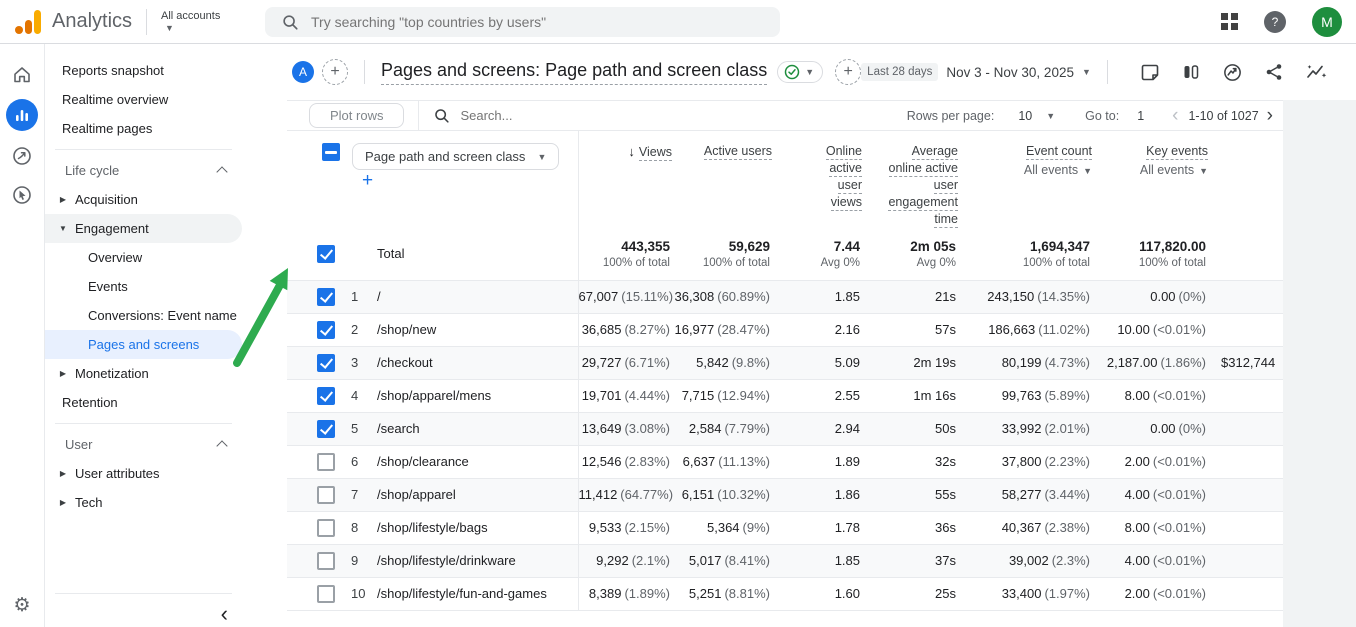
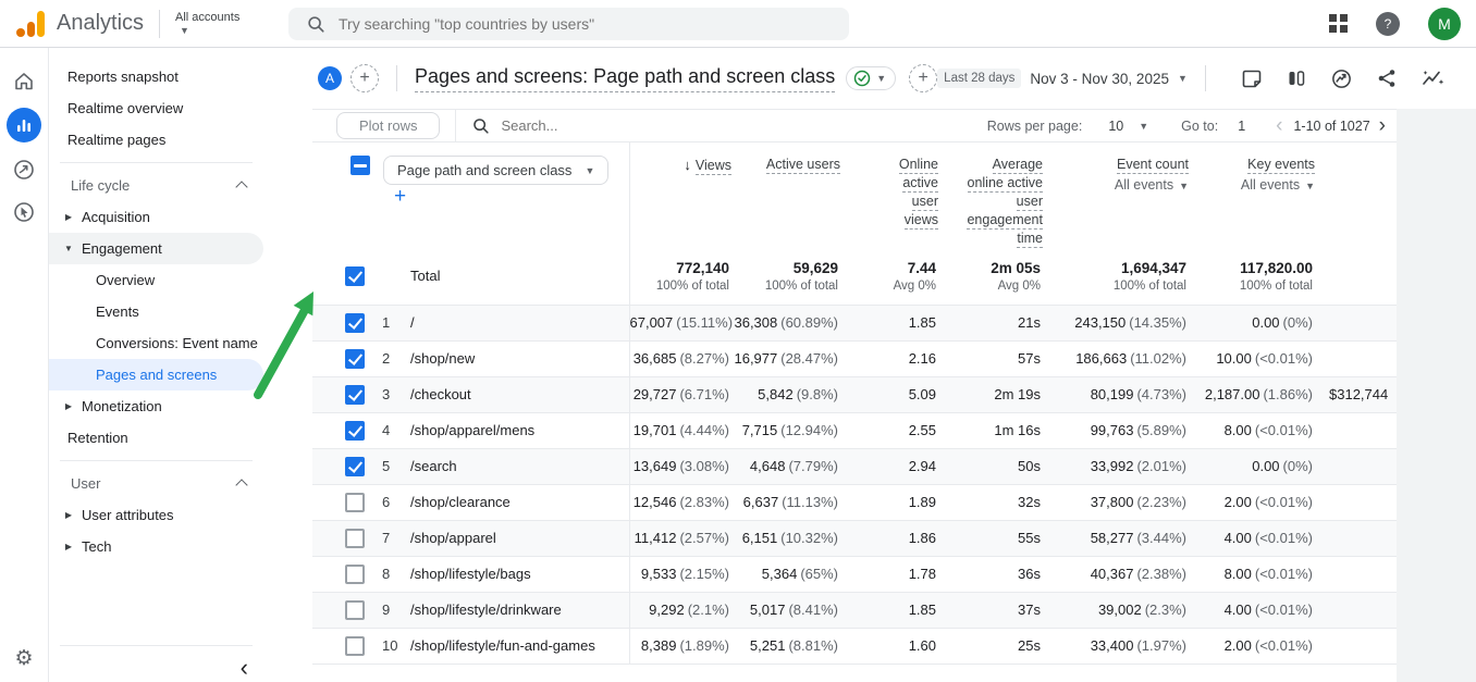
  Analytics
  All accounts
  ▼
  Try searching "top countries by users"
  ?
  M
  ⚙
  Reports snapshot
  Realtime overview
  Realtime pages
  Life cycle
  ▶
  Acquisition
  ▼
  Engagement
  Overview
  Events
  Conversions: Event name
  Pages and screens
  ▶
  Monetization
  Retention
  User
  ▶
  User attributes
  ▶
  Tech
  ‹
  A
  +
  Pages and screens: Page path and screen class
  ▼
  +
  Last 28 days
  Nov 3 - Nov 30, 2025
  ▼
  Plot rows
  Search...
  Rows per page:
  10
  ▼
  Go to:
  1
  ‹
  1-10 of 1027
  ›
  	Page path and screen class ▼ +	↓ Views	Active users	Onlineactiveuserviews	Averageonline activeuserengagementtime	Event countAll events ▼	Key eventsAll events ▼
- 	Total	443,355100% of total	59,629100% of total	7.44Avg 0%	2m 05sAvg 0%	1,694,347100% of total	117,820.00100% of total
+ 	Total	772,140100% of total	59,629100% of total	7.44Avg 0%	2m 05sAvg 0%	1,694,347100% of total	117,820.00100% of total
  	1	/	67,007 (15.11%)	36,308 (60.89%)	1.85	21s	243,150 (14.35%)	0.00 (0%)
  	2	/shop/new	36,685 (8.27%)	16,977 (28.47%)	2.16	57s	186,663 (11.02%)	10.00 (<0.01%)
  	3	/checkout	29,727 (6.71%)	5,842 (9.8%)	5.09	2m 19s	80,199 (4.73%)	2,187.00 (1.86%)	$312,744
  	4	/shop/apparel/mens	19,701 (4.44%)	7,715 (12.94%)	2.55	1m 16s	99,763 (5.89%)	8.00 (<0.01%)
- 	5	/search	13,649 (3.08%)	2,584 (7.79%)	2.94	50s	33,992 (2.01%)	0.00 (0%)
+ 	5	/search	13,649 (3.08%)	4,648 (7.79%)	2.94	50s	33,992 (2.01%)	0.00 (0%)
  	6	/shop/clearance	12,546 (2.83%)	6,637 (11.13%)	1.89	32s	37,800 (2.23%)	2.00 (<0.01%)
- 	7	/shop/apparel	11,412 (64.77%)	6,151 (10.32%)	1.86	55s	58,277 (3.44%)	4.00 (<0.01%)
+ 	7	/shop/apparel	11,412 (2.57%)	6,151 (10.32%)	1.86	55s	58,277 (3.44%)	4.00 (<0.01%)
- 	8	/shop/lifestyle/bags	9,533 (2.15%)	5,364 (9%)	1.78	36s	40,367 (2.38%)	8.00 (<0.01%)
+ 	8	/shop/lifestyle/bags	9,533 (2.15%)	5,364 (65%)	1.78	36s	40,367 (2.38%)	8.00 (<0.01%)
  	9	/shop/lifestyle/drinkware	9,292 (2.1%)	5,017 (8.41%)	1.85	37s	39,002 (2.3%)	4.00 (<0.01%)
  	10	/shop/lifestyle/fun-and-games	8,389 (1.89%)	5,251 (8.81%)	1.60	25s	33,400 (1.97%)	2.00 (<0.01%)
